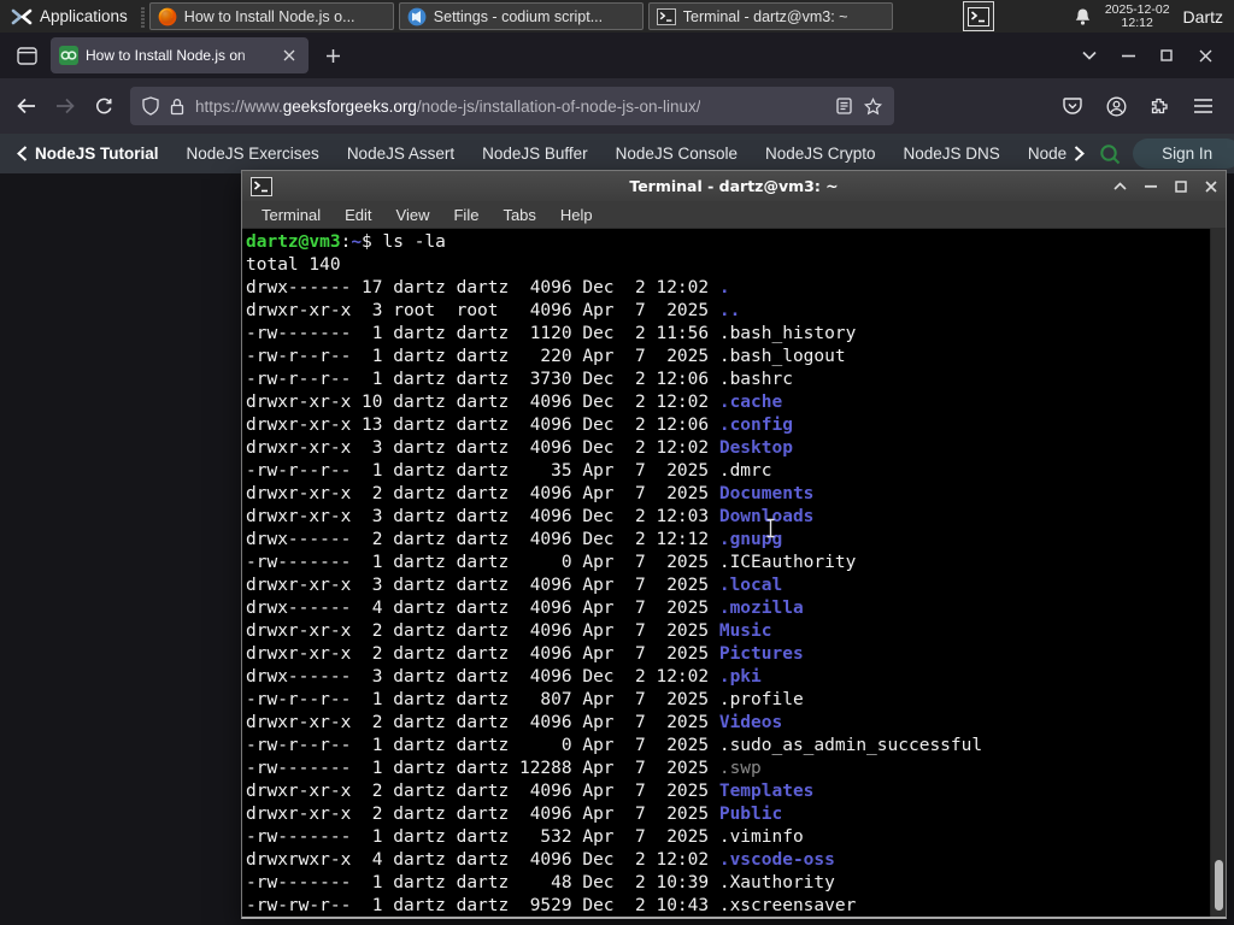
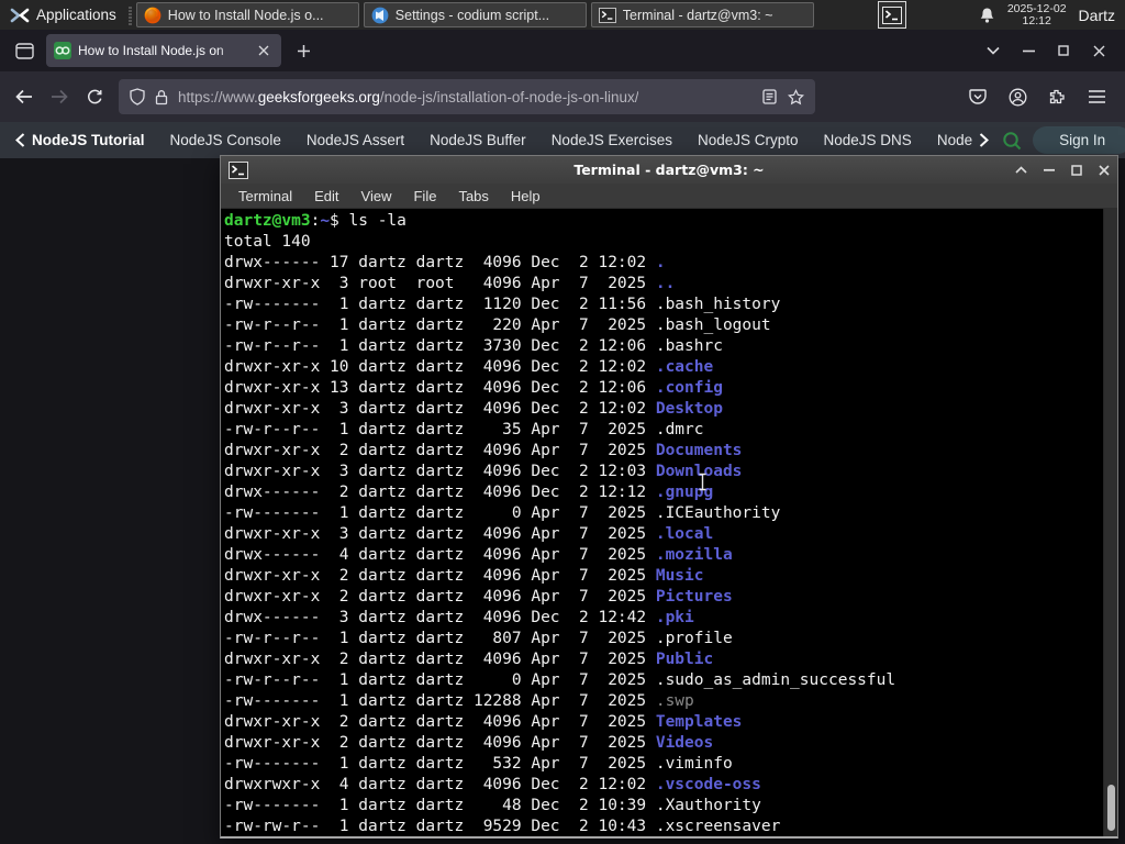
  How to Install Node.js on
  https://www.geeksforgeeks.org/node-js/installation-of-node-js-on-linux/
  NodeJS Tutorial
- NodeJS Exercises
+ NodeJS Console
  NodeJS Assert
  NodeJS Buffer
- NodeJS Console
+ NodeJS Exercises
  NodeJS Crypto
  NodeJS DNS
  Node
  Sign In
  Terminal - dartz@vm3: ~
  Terminal
  Edit
  View
  File
  Tabs
  Help
  dartz@vm3:~$ ls -la
  total 140
  drwx------ 17 dartz dartz 4096 Dec 2 12:02 .
  drwxr-xr-x 3 root root 4096 Apr 7 2025 ..
  -rw------- 1 dartz dartz 1120 Dec 2 11:56 .bash_history
  -rw-r--r-- 1 dartz dartz 220 Apr 7 2025 .bash_logout
  -rw-r--r-- 1 dartz dartz 3730 Dec 2 12:06 .bashrc
  drwxr-xr-x 10 dartz dartz 4096 Dec 2 12:02 .cache
  drwxr-xr-x 13 dartz dartz 4096 Dec 2 12:06 .config
  drwxr-xr-x 3 dartz dartz 4096 Dec 2 12:02 Desktop
  -rw-r--r-- 1 dartz dartz 35 Apr 7 2025 .dmrc
  drwxr-xr-x 2 dartz dartz 4096 Apr 7 2025 Documents
  drwxr-xr-x 3 dartz dartz 4096 Dec 2 12:03 Downloads
  drwx------ 2 dartz dartz 4096 Dec 2 12:12 .gnupg
  -rw------- 1 dartz dartz 0 Apr 7 2025 .ICEauthority
  drwxr-xr-x 3 dartz dartz 4096 Apr 7 2025 .local
  drwx------ 4 dartz dartz 4096 Apr 7 2025 .mozilla
  drwxr-xr-x 2 dartz dartz 4096 Apr 7 2025 Music
  drwxr-xr-x 2 dartz dartz 4096 Apr 7 2025 Pictures
- drwx------ 3 dartz dartz 4096 Dec 2 12:02 .pki
+ drwx------ 3 dartz dartz 4096 Dec 2 12:42 .pki
  -rw-r--r-- 1 dartz dartz 807 Apr 7 2025 .profile
- drwxr-xr-x 2 dartz dartz 4096 Apr 7 2025 Videos
+ drwxr-xr-x 2 dartz dartz 4096 Apr 7 2025 Public
  -rw-r--r-- 1 dartz dartz 0 Apr 7 2025 .sudo_as_admin_successful
  -rw------- 1 dartz dartz 12288 Apr 7 2025 .swp
  drwxr-xr-x 2 dartz dartz 4096 Apr 7 2025 Templates
- drwxr-xr-x 2 dartz dartz 4096 Apr 7 2025 Public
+ drwxr-xr-x 2 dartz dartz 4096 Apr 7 2025 Videos
  -rw------- 1 dartz dartz 532 Apr 7 2025 .viminfo
  drwxrwxr-x 4 dartz dartz 4096 Dec 2 12:02 .vscode-oss
  -rw------- 1 dartz dartz 48 Dec 2 10:39 .Xauthority
  -rw-rw-r-- 1 dartz dartz 9529 Dec 2 10:43 .xscreensaver
  Applications
  How to Install Node.js o...
  Settings - codium script...
  Terminal - dartz@vm3: ~
  2025-12-02
  12:12
  Dartz
